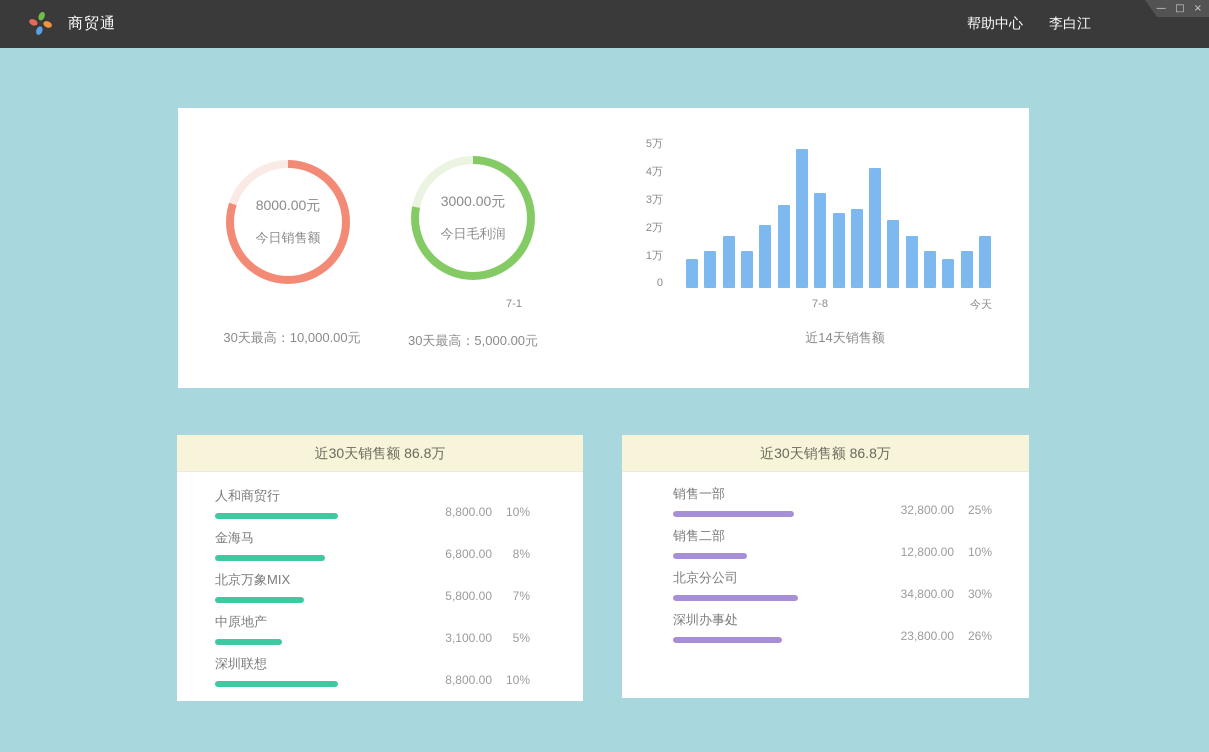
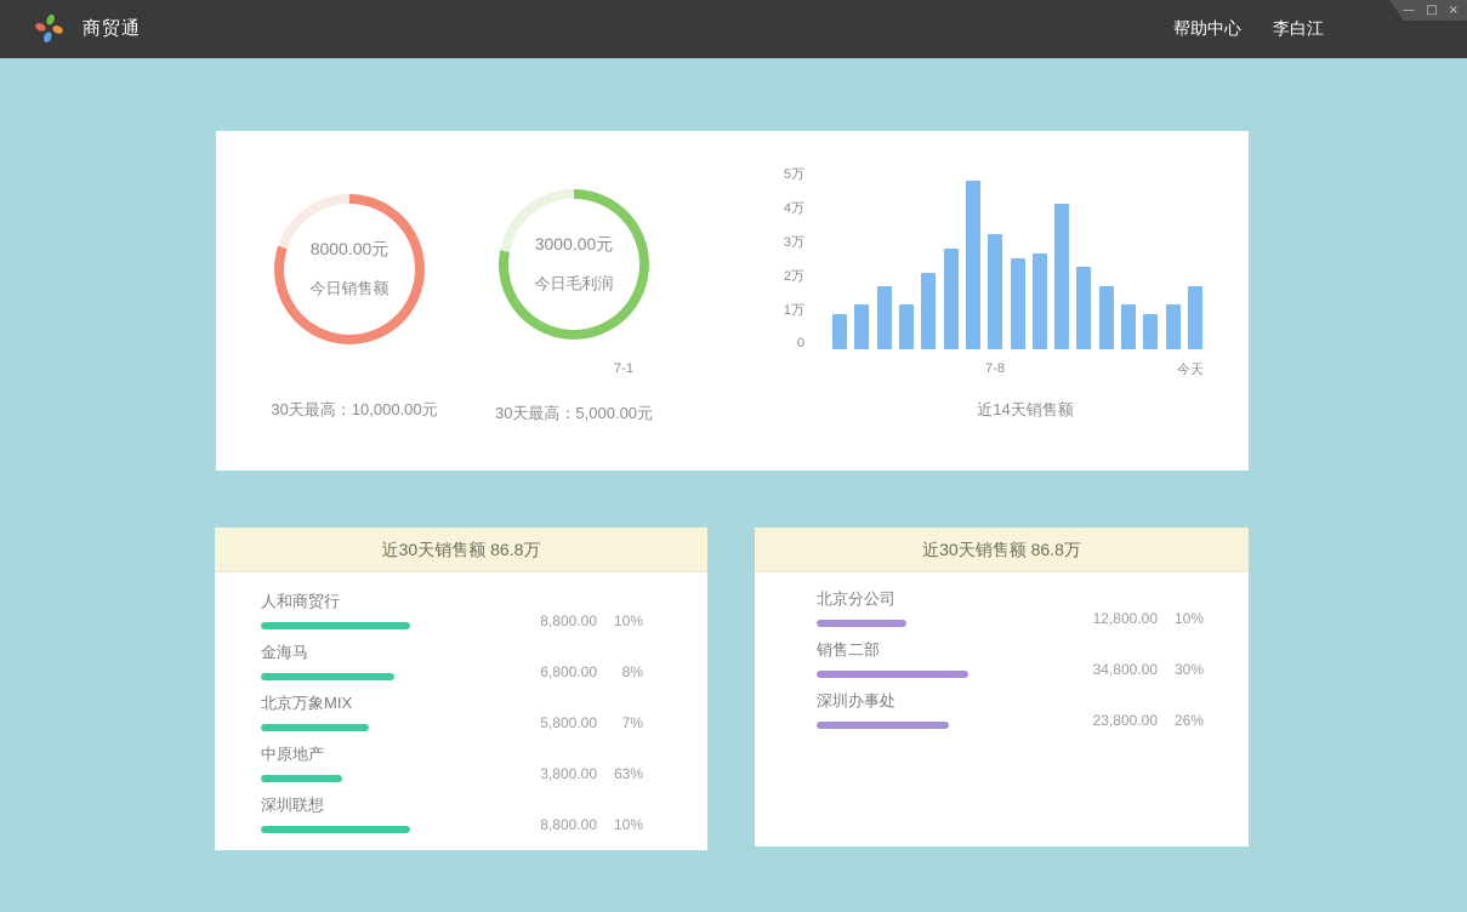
  商贸通
  帮助中心
  李白江
  —
  □
  ×
  8000.00元
  今日销售额
  30天最高：10,000.00元
  3000.00元
  今日毛利润
  30天最高：5,000.00元
  5万
  4万
  3万
  2万
  1万
  0
  7-1
  7-8
  今天
  近14天销售额
  近30天销售额 86.8万
  人和商贸行
  8,800.00
  10%
  金海马
  6,800.00
  8%
  北京万象MIX
  5,800.00
  7%
  中原地产
- 3,100.00
+ 3,800.00
- 5%
+ 63%
  深圳联想
  8,800.00
  10%
  近30天销售额 86.8万
- 销售一部
- 32,800.00
- 25%
- 销售二部
+ 北京分公司
  12,800.00
  10%
- 北京分公司
+ 销售二部
  34,800.00
  30%
  深圳办事处
  23,800.00
  26%
